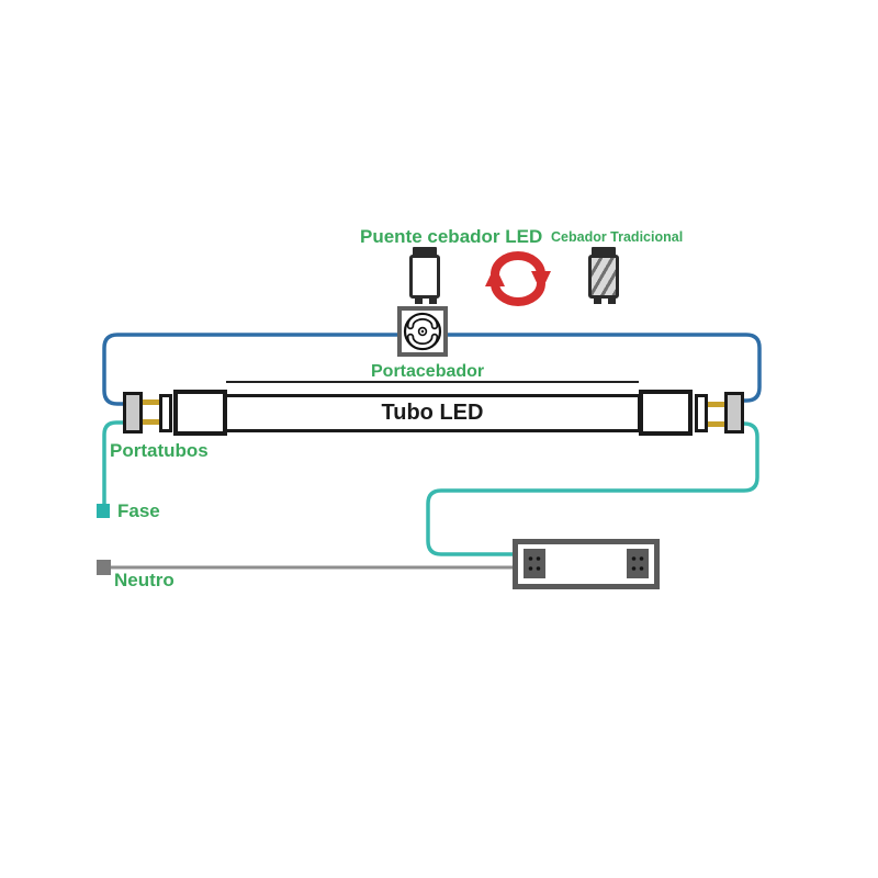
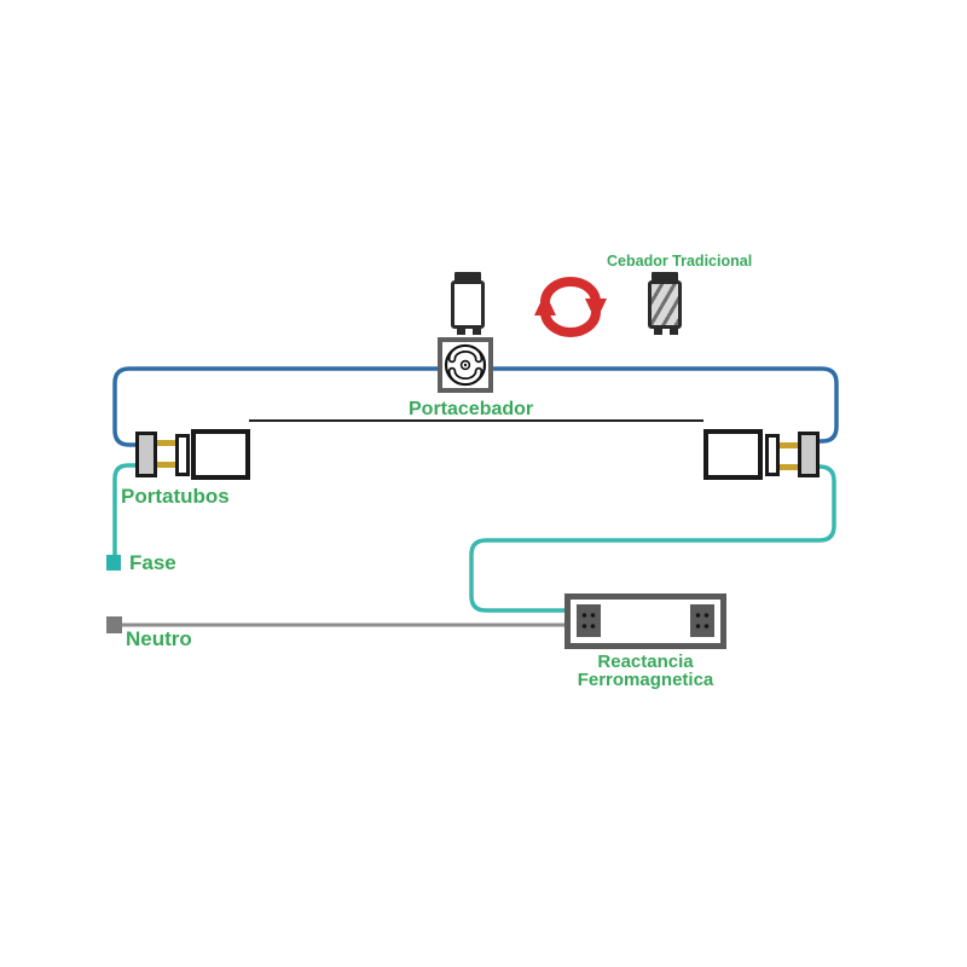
- Tubo LED
- Puente cebador LED
  Cebador Tradicional
  Portacebador
  Portatubos
  Fase
  Neutro
+ Reactancia
+ Ferromagnetica
